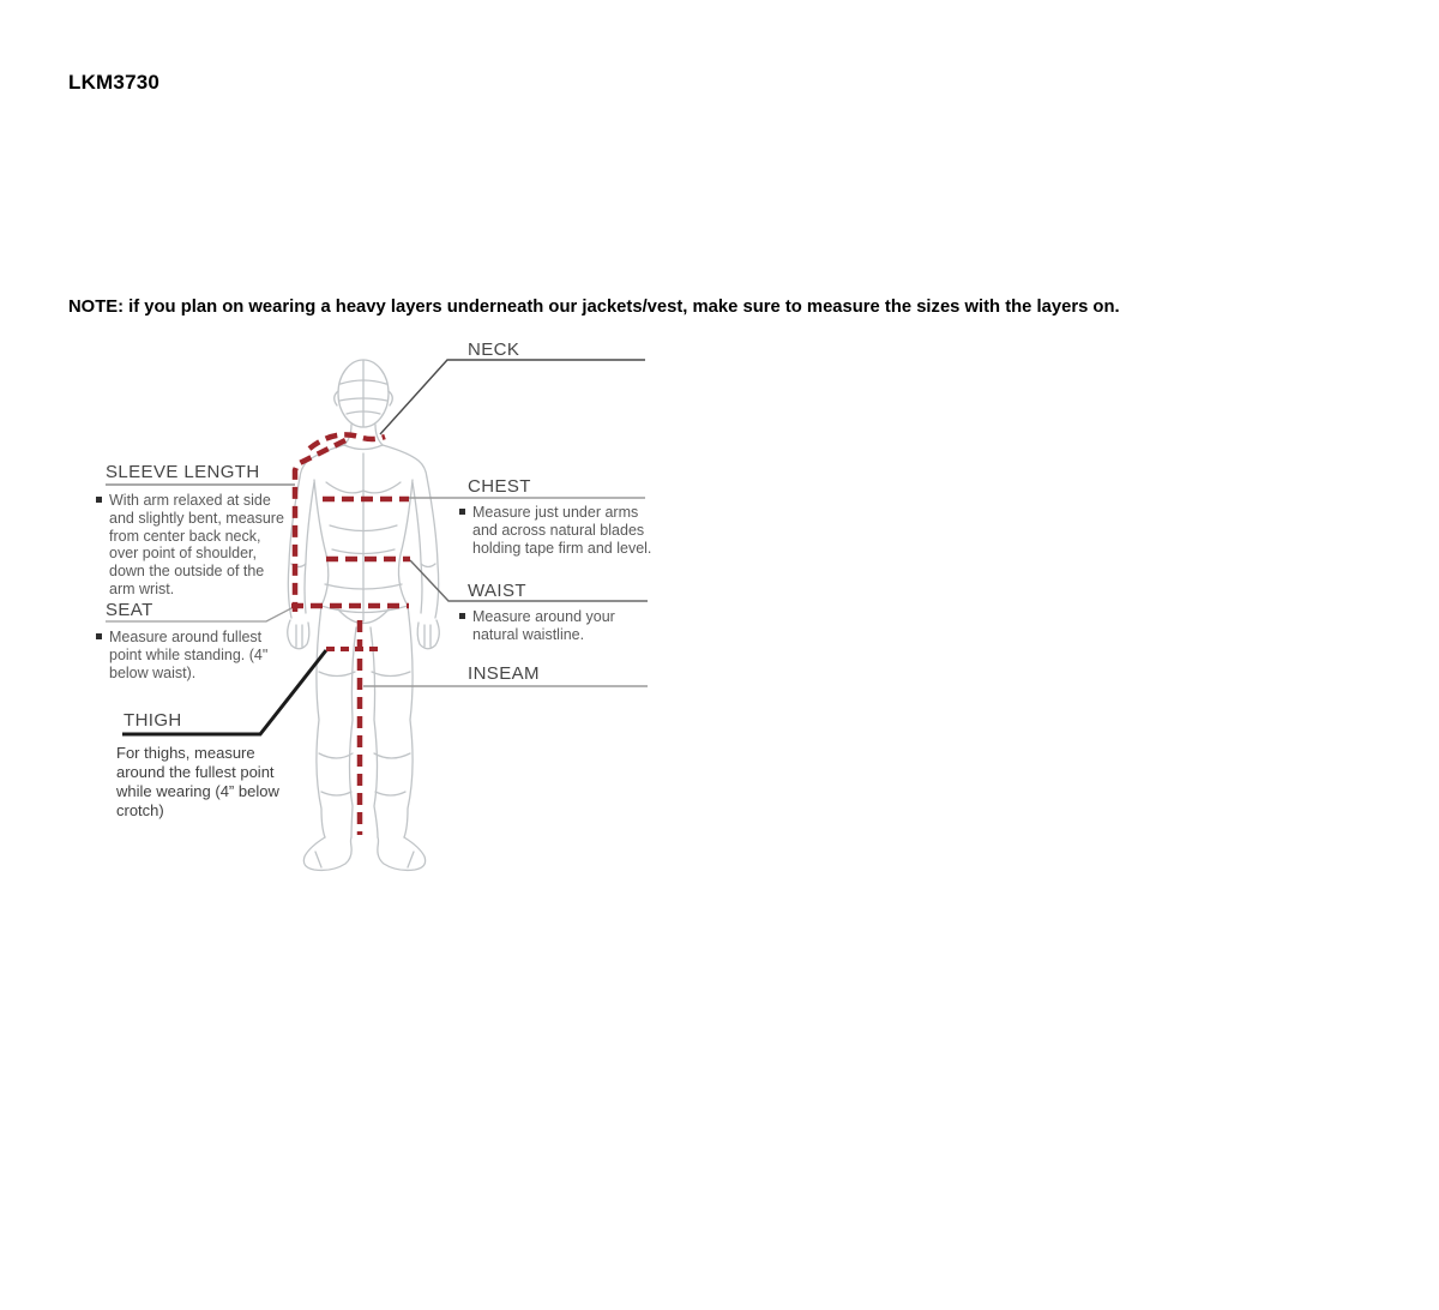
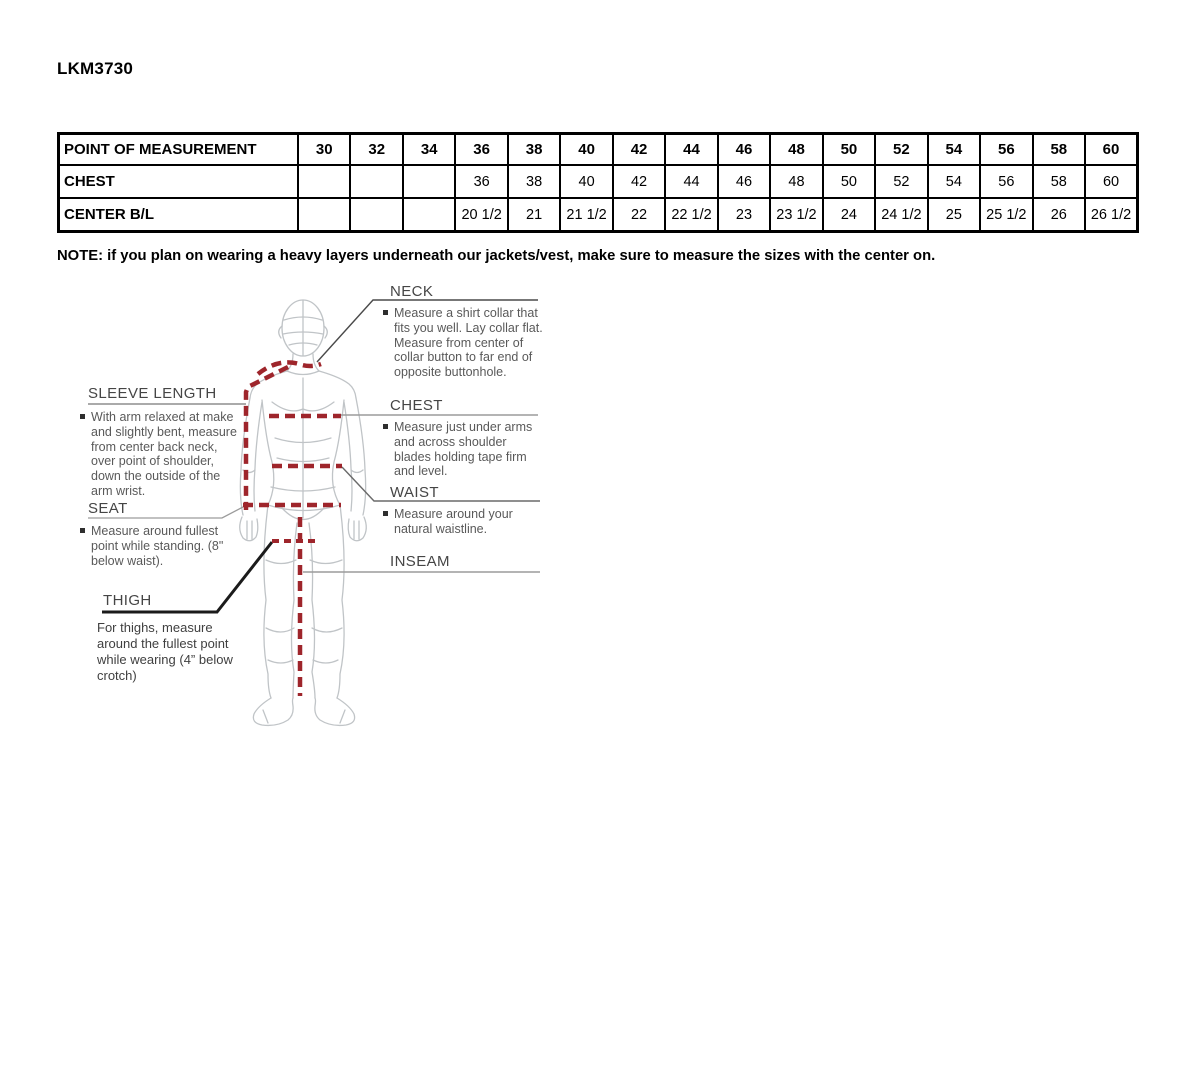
  LKM3730
+ POINT OF MEASUREMENT	30	32	34	36	38	40	42	44	46	48	50	52	54	56	58	60
+ CHEST				36	38	40	42	44	46	48	50	52	54	56	58	60
+ CENTER B/L				20 1/2	21	21 1/2	22	22 1/2	23	23 1/2	24	24 1/2	25	25 1/2	26	26 1/2
- NOTE: if you plan on wearing a heavy layers underneath our jackets/vest, make sure to measure the sizes with the layers on.
+ NOTE: if you plan on wearing a heavy layers underneath our jackets/vest, make sure to measure the sizes with the center on.
  NECK
+ Measure a shirt collar that fits you well. Lay collar flat. Measure from center of collar button to far end of opposite buttonhole.
  CHEST
- Measure just under arms and across natural blades holding tape firm and level.
+ Measure just under arms and across shoulder blades holding tape firm and level.
  WAIST
  Measure around your natural waistline.
  INSEAM
  SLEEVE LENGTH
- With arm relaxed at side and slightly bent, measure from center back neck, over point of shoulder, down the outside of the arm wrist.
+ With arm relaxed at make and slightly bent, measure from center back neck, over point of shoulder, down the outside of the arm wrist.
  SEAT
- Measure around fullest point while standing. (4" below waist).
+ Measure around fullest point while standing. (8" below waist).
  THIGH
  For thighs, measure around the fullest point while wearing (4” below crotch)
